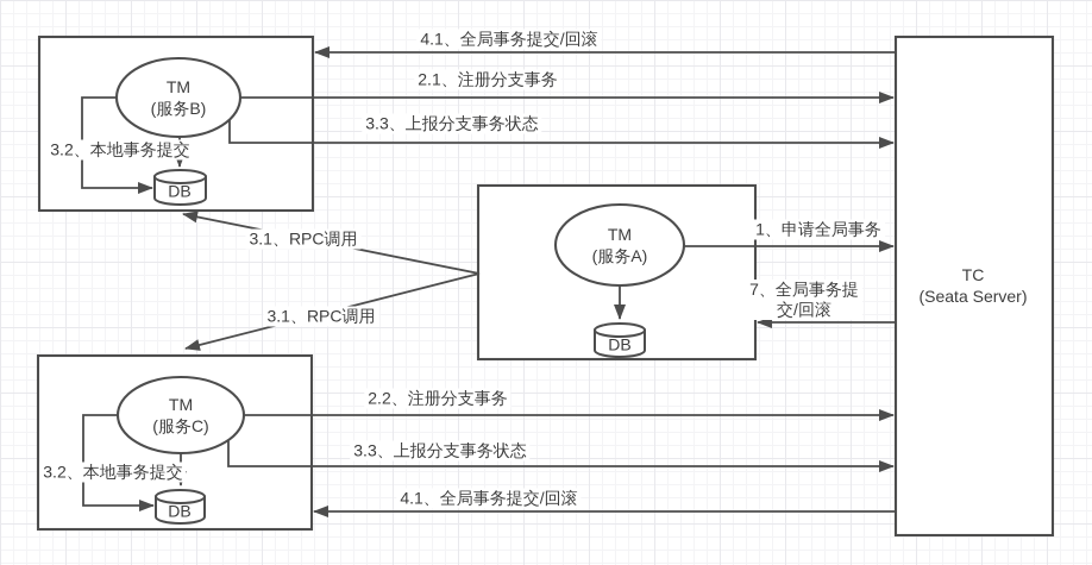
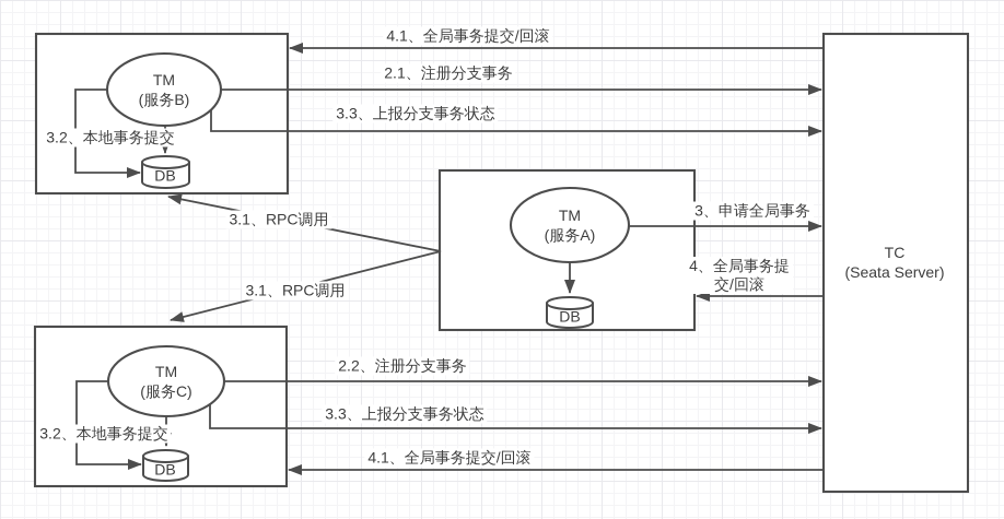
  TM
  (服务B)
  DB
  TM
  (服务A)
  DB
  TM
  (服务C)
  DB
  TC
  (Seata Server)
  4.1、全局事务提交/回滚
  2.1、注册分支事务
  3.3、上报分支事务状态
  3.2、本地事务提交
- 1、申请全局事务
+ 3、申请全局事务
- 7、全局事务提
+ 4、全局事务提
  交/回滚
  3.1、RPC调用
  3.1、RPC调用
  2.2、注册分支事务
  3.3、上报分支事务状态
  4.1、全局事务提交/回滚
  3.2、本地事务提交
